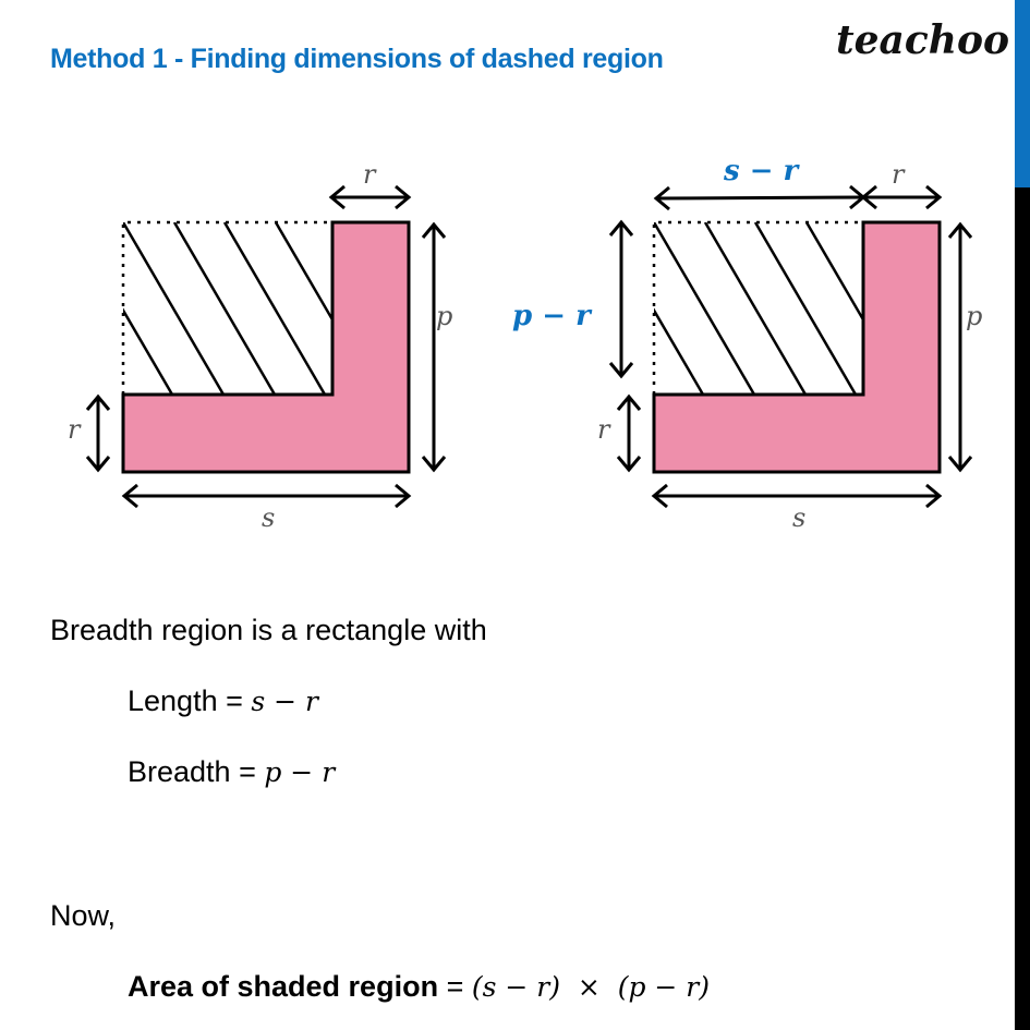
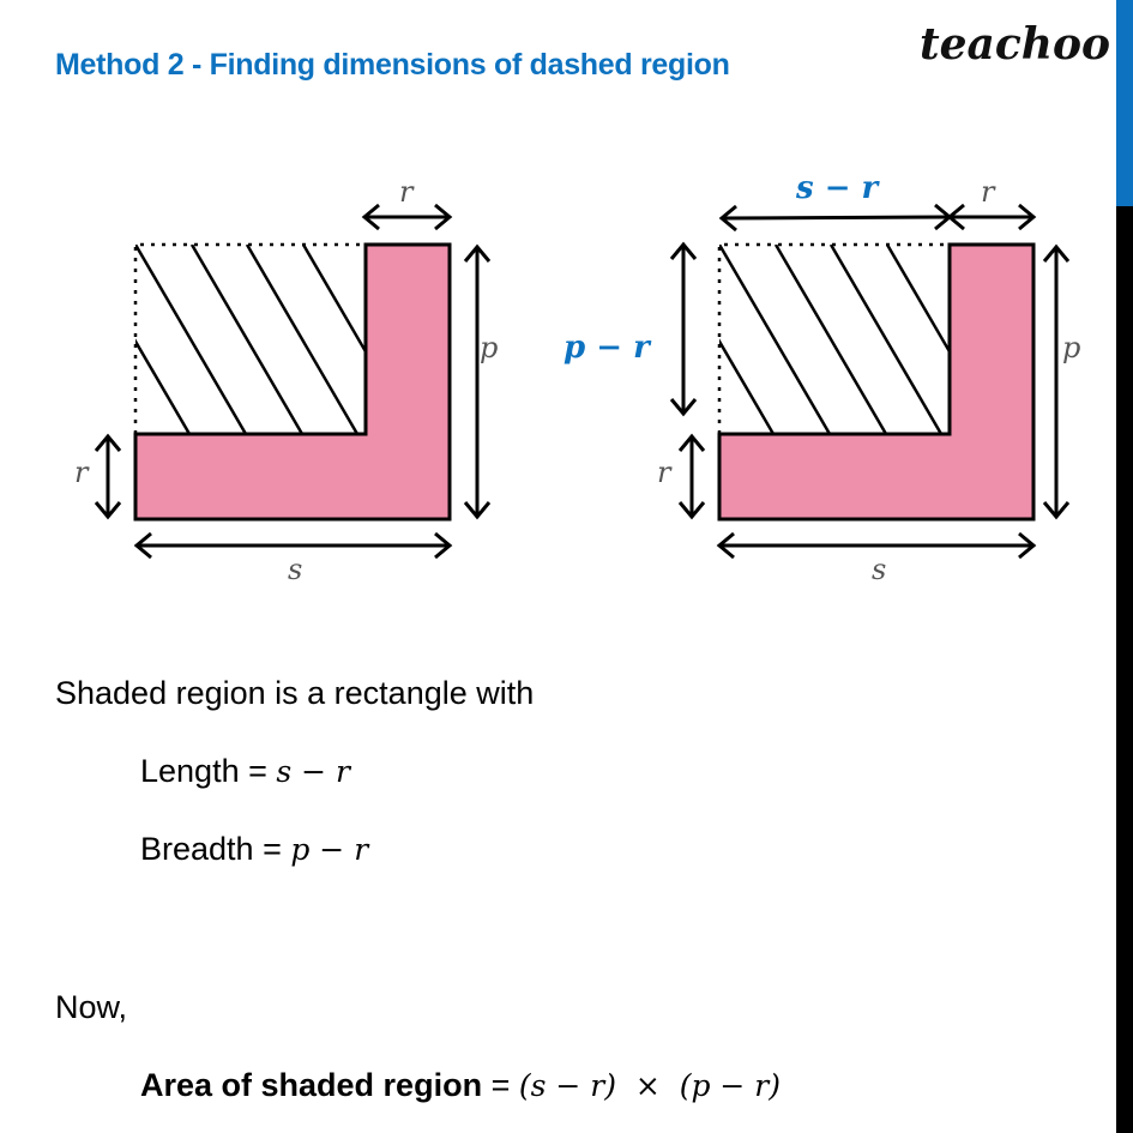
- Method 1 - Finding dimensions of dashed region
+ Method 2 - Finding dimensions of dashed region
  teachoo
  r
  p
  r
  s
  s − r
  r
  p − r
  p
  r
  s
- Breadth region is a rectangle with
+ Shaded region is a rectangle with
  Length = s − r
  Breadth = p − r
  Now,
  Area of shaded region = (s − r) × (p − r)
